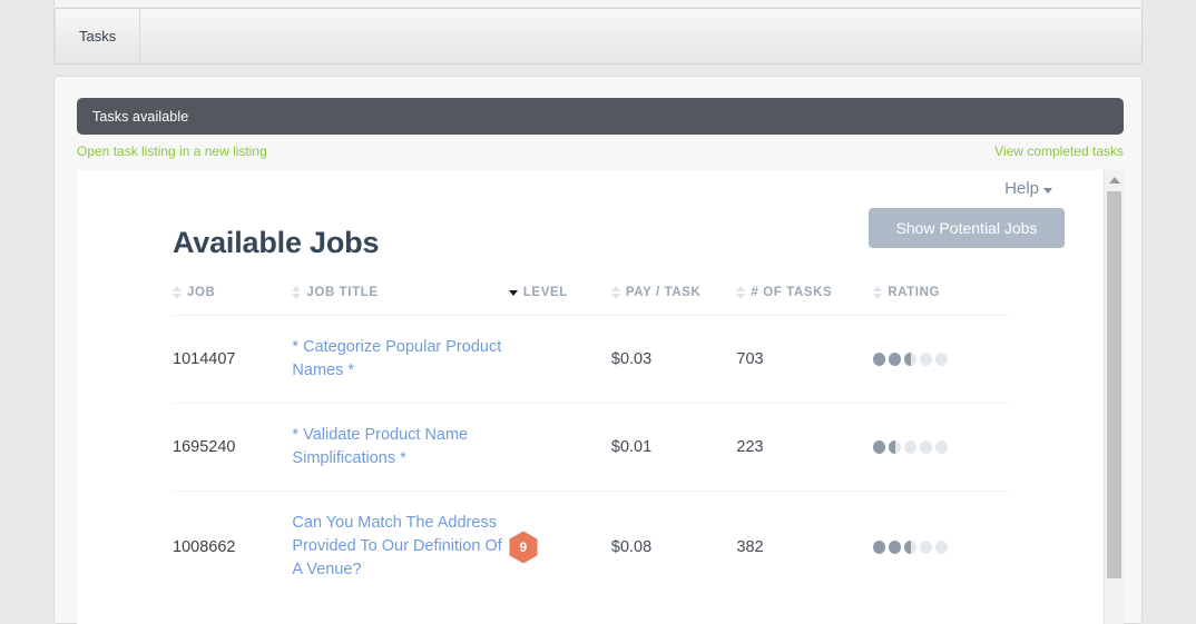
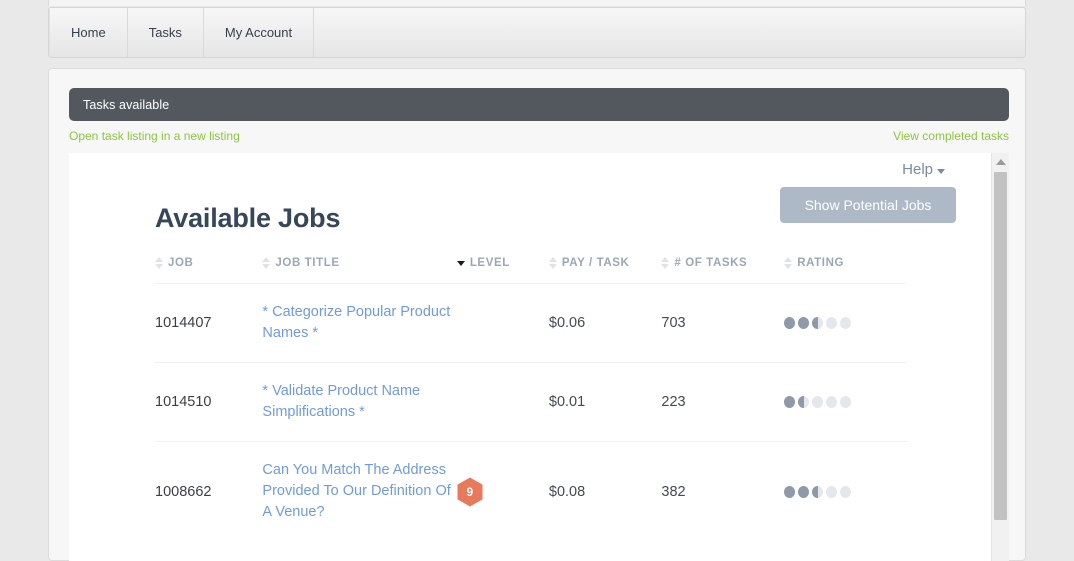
+ Home
  Tasks
+ My Account
  Tasks available
  Open task listing in a new listing
  View completed tasks
  Help
  Available Jobs
  Show Potential Jobs
  JOB	JOB TITLE	LEVEL	PAY / TASK	# OF TASKS	RATING
- 1014407	* Categorize Popular Product Names *		$0.03	703
+ 1014407	* Categorize Popular Product Names *		$0.06	703
- 1695240	* Validate Product Name Simplifications *		$0.01	223
+ 1014510	* Validate Product Name Simplifications *		$0.01	223
  1008662	Can You Match The Address Provided To Our Definition Of A Venue?	9	$0.08	382
